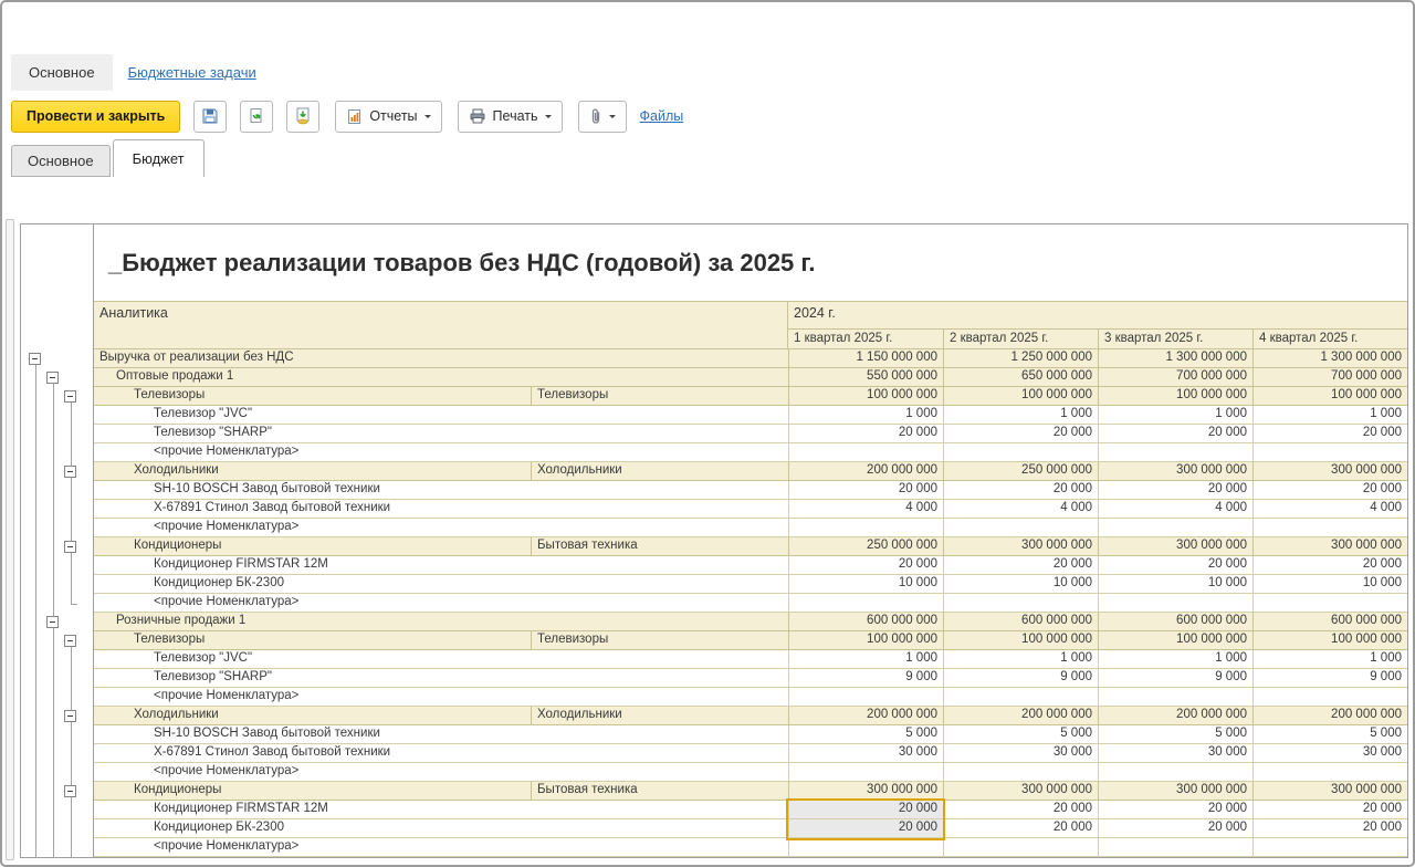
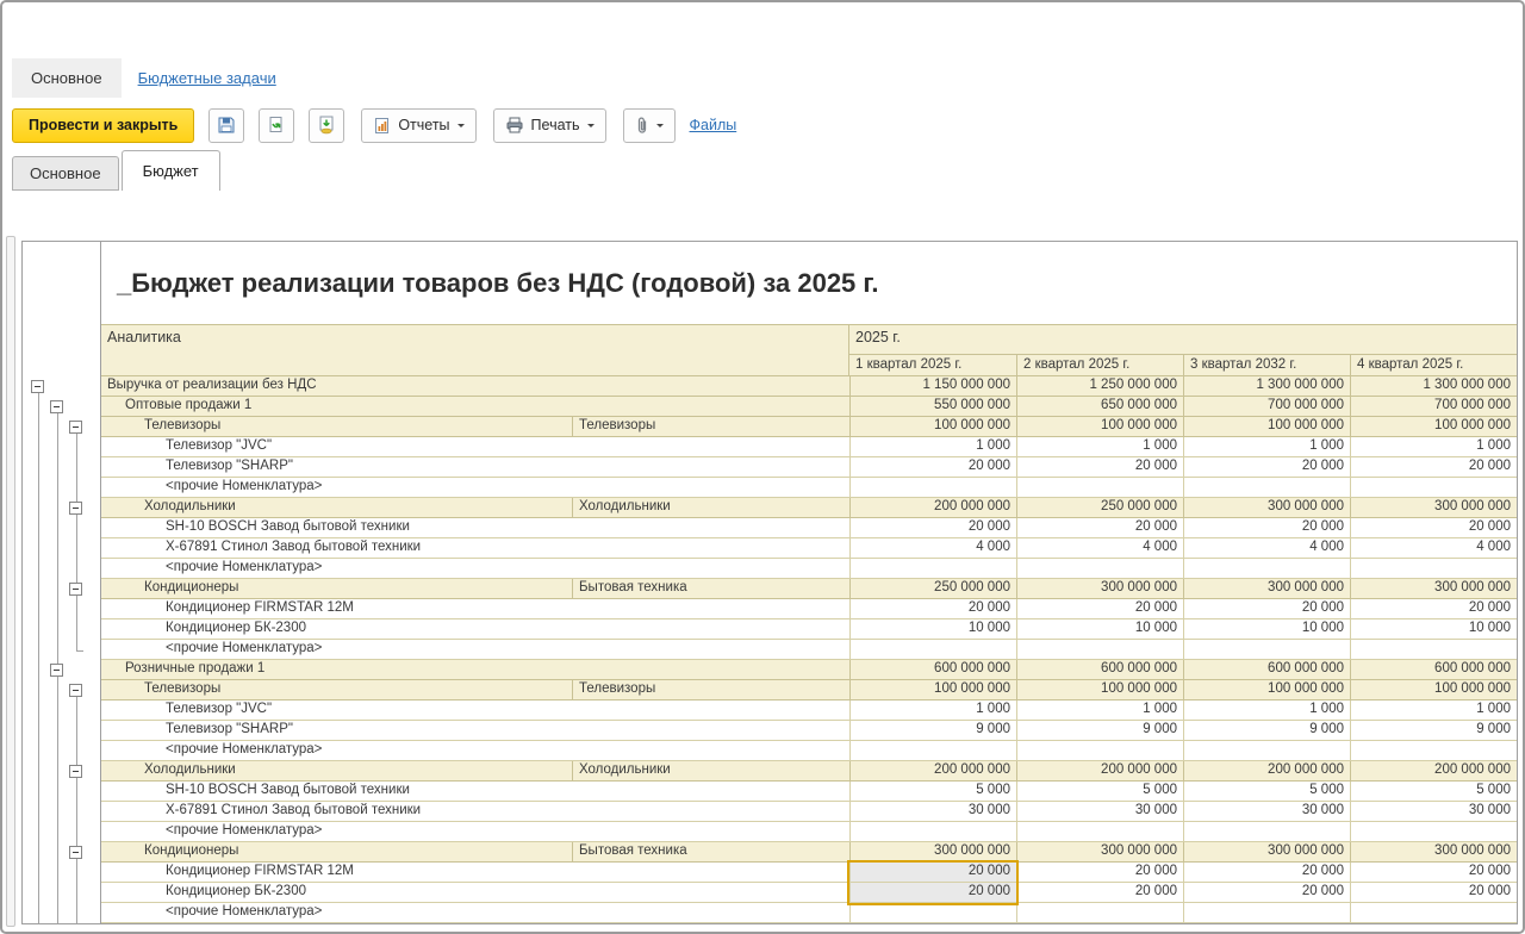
  Основное
  Бюджетные задачи
  Провести и закрыть
  Отчеты
  Печать
  Файлы
  Основное
  Бюджет
  _Бюджет реализации товаров без НДС (годовой) за 2025 г.
  Аналитика
- 2024 г.
+ 2025 г.
  1 квартал 2025 г.
  2 квартал 2025 г.
- 3 квартал 2025 г.
+ 3 квартал 2032 г.
  4 квартал 2025 г.
  Выручка от реализации без НДС
  1 150 000 000
  1 250 000 000
  1 300 000 000
  1 300 000 000
  Оптовые продажи 1
  550 000 000
  650 000 000
  700 000 000
  700 000 000
  Телевизоры
  Телевизоры
  100 000 000
  100 000 000
  100 000 000
  100 000 000
  Телевизор "JVC"
  1 000
  1 000
  1 000
  1 000
  Телевизор "SHARP"
  20 000
  20 000
  20 000
  20 000
  <прочие Номенклатура>
  Холодильники
  Холодильники
  200 000 000
  250 000 000
  300 000 000
  300 000 000
  SH-10 BOSCH Завод бытовой техники
  20 000
  20 000
  20 000
  20 000
  Х-67891 Стинол Завод бытовой техники
  4 000
  4 000
  4 000
  4 000
  <прочие Номенклатура>
  Кондиционеры
  Бытовая техника
  250 000 000
  300 000 000
  300 000 000
  300 000 000
  Кондиционер FIRMSTAR 12M
  20 000
  20 000
  20 000
  20 000
  Кондиционер БК-2300
  10 000
  10 000
  10 000
  10 000
  <прочие Номенклатура>
  Розничные продажи 1
  600 000 000
  600 000 000
  600 000 000
  600 000 000
  Телевизоры
  Телевизоры
  100 000 000
  100 000 000
  100 000 000
  100 000 000
  Телевизор "JVC"
  1 000
  1 000
  1 000
  1 000
  Телевизор "SHARP"
  9 000
  9 000
  9 000
  9 000
  <прочие Номенклатура>
  Холодильники
  Холодильники
  200 000 000
  200 000 000
  200 000 000
  200 000 000
  SH-10 BOSCH Завод бытовой техники
  5 000
  5 000
  5 000
  5 000
  Х-67891 Стинол Завод бытовой техники
  30 000
  30 000
  30 000
  30 000
  <прочие Номенклатура>
  Кондиционеры
  Бытовая техника
  300 000 000
  300 000 000
  300 000 000
  300 000 000
  Кондиционер FIRMSTAR 12M
  20 000
  20 000
  20 000
  20 000
  Кондиционер БК-2300
  20 000
  20 000
  20 000
  20 000
  <прочие Номенклатура>
